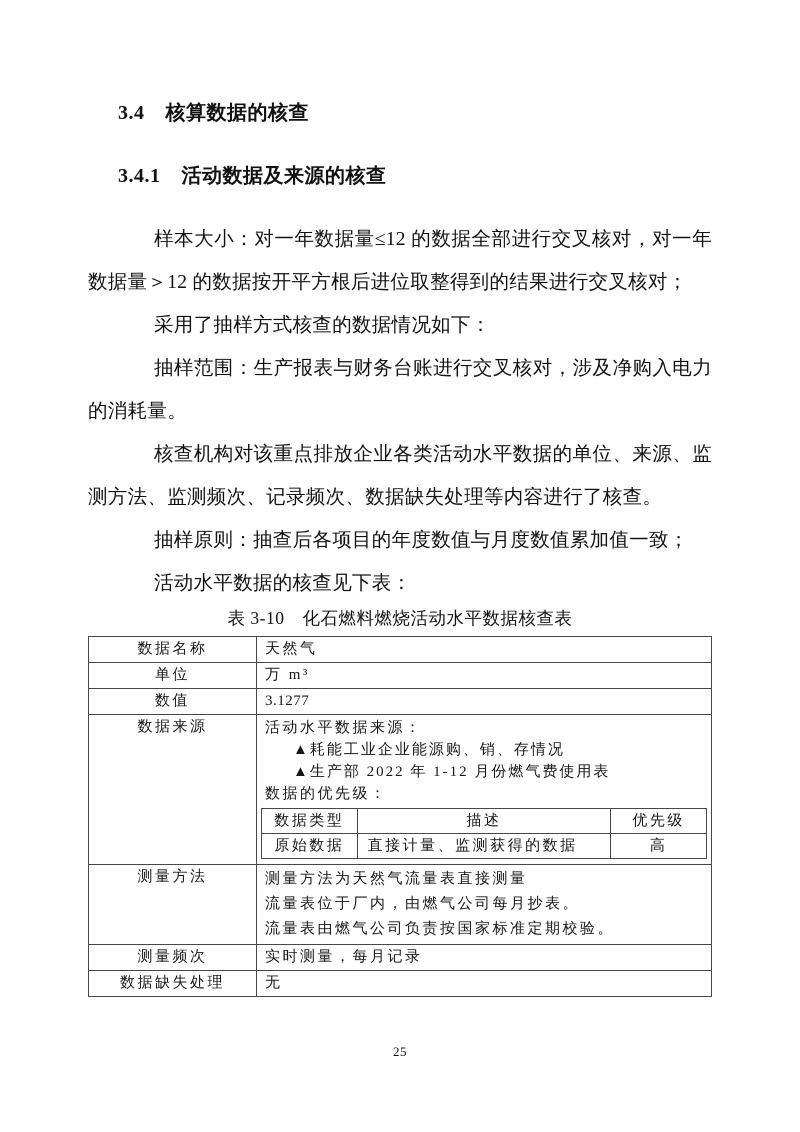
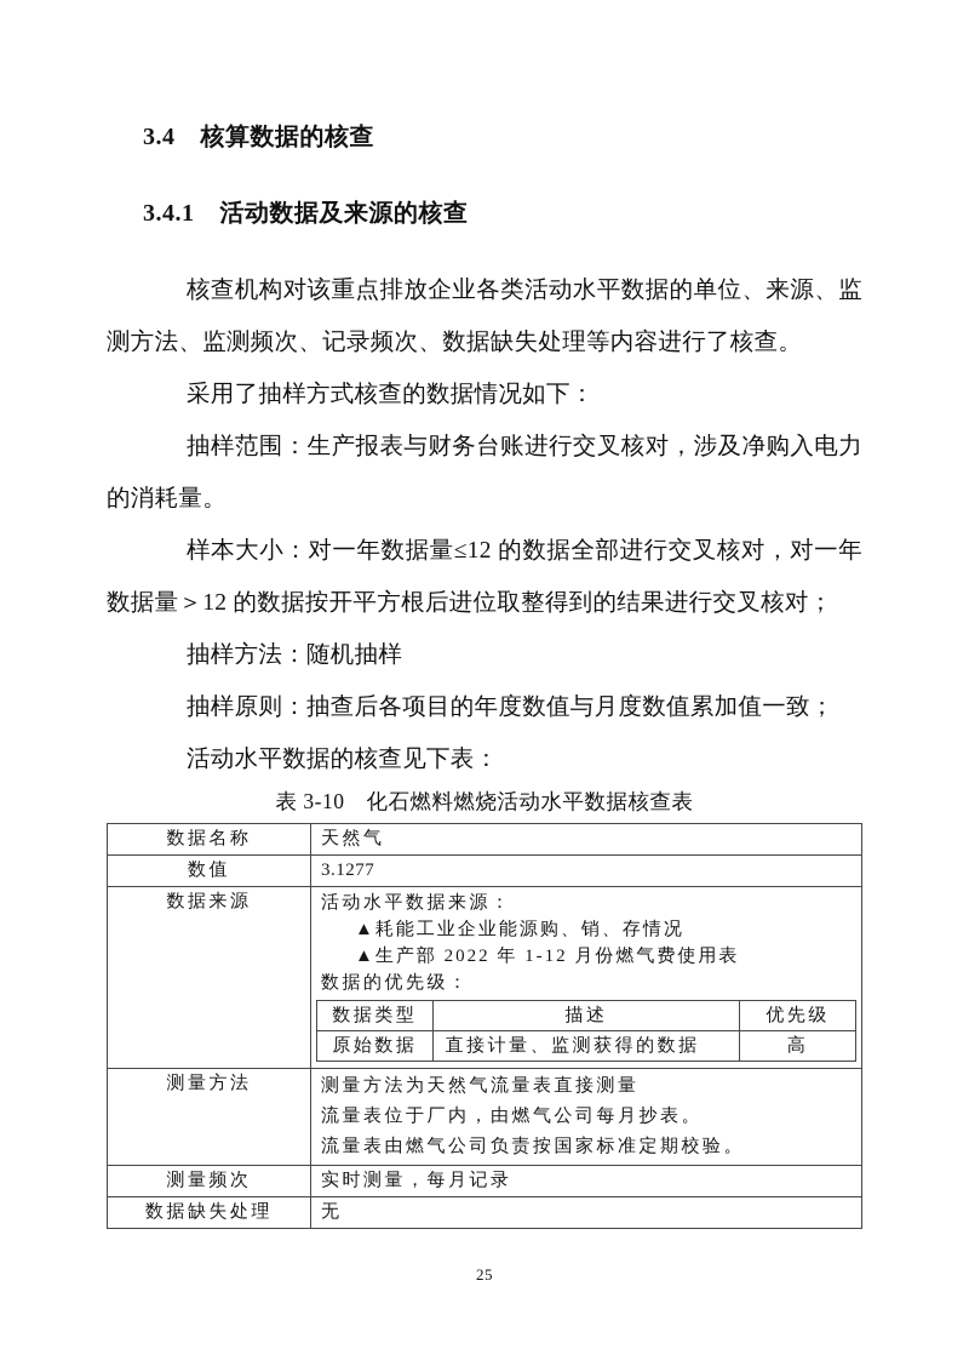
  3.4 核算数据的核查
  3.4.1 活动数据及来源的核查
- 样本大小：对一年数据量≤12 的数据全部进行交叉核对，对一年数据量＞12 的数据按开平方根后进位取整得到的结果进行交叉核对；
+ 核查机构对该重点排放企业各类活动水平数据的单位、来源、监测方法、监测频次、记录频次、数据缺失处理等内容进行了核查。
  采用了抽样方式核查的数据情况如下：
  抽样范围：生产报表与财务台账进行交叉核对，涉及净购入电力的消耗量。
- 核查机构对该重点排放企业各类活动水平数据的单位、来源、监测方法、监测频次、记录频次、数据缺失处理等内容进行了核查。
+ 样本大小：对一年数据量≤12 的数据全部进行交叉核对，对一年数据量＞12 的数据按开平方根后进位取整得到的结果进行交叉核对；
+ 抽样方法：随机抽样
  抽样原则：抽查后各项目的年度数值与月度数值累加值一致；
  活动水平数据的核查见下表：
  表 3-10 化石燃料燃烧活动水平数据核查表
  数据名称	天然气
- 单位	万 m³
  数值	3.1277
  数据来源	活动水平数据来源： ▲耗能工业企业能源购、销、存情况 ▲生产部 2022 年 1-12 月份燃气费使用表 数据的优先级：
  数据类型	描述	优先级
  原始数据	直接计量、监测获得的数据	高
  测量方法	测量方法为天然气流量表直接测量 流量表位于厂内，由燃气公司每月抄表。 流量表由燃气公司负责按国家标准定期校验。
  测量频次	实时测量，每月记录
  数据缺失处理	无
  25
